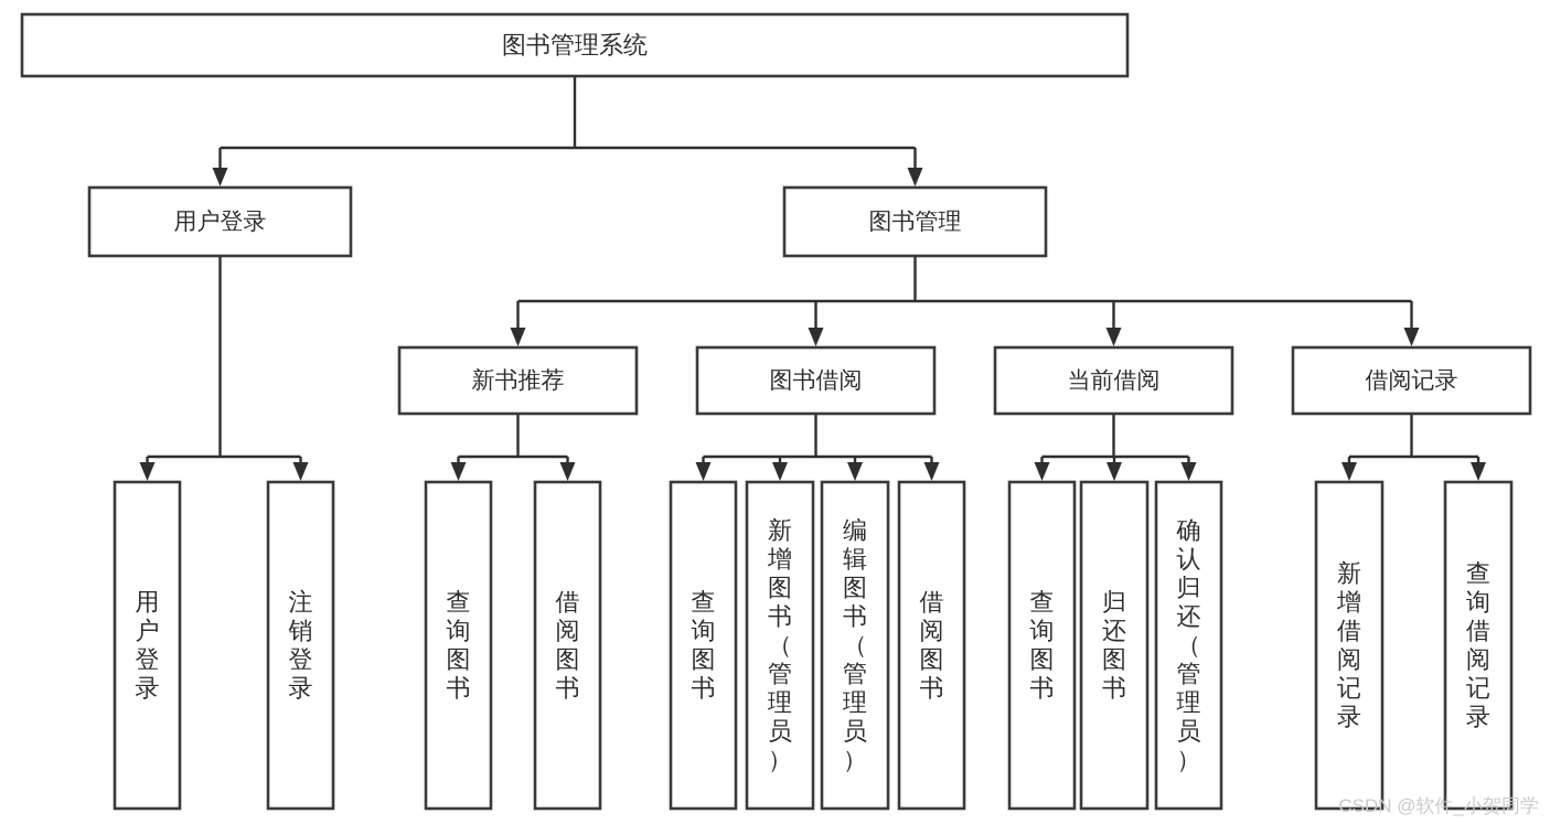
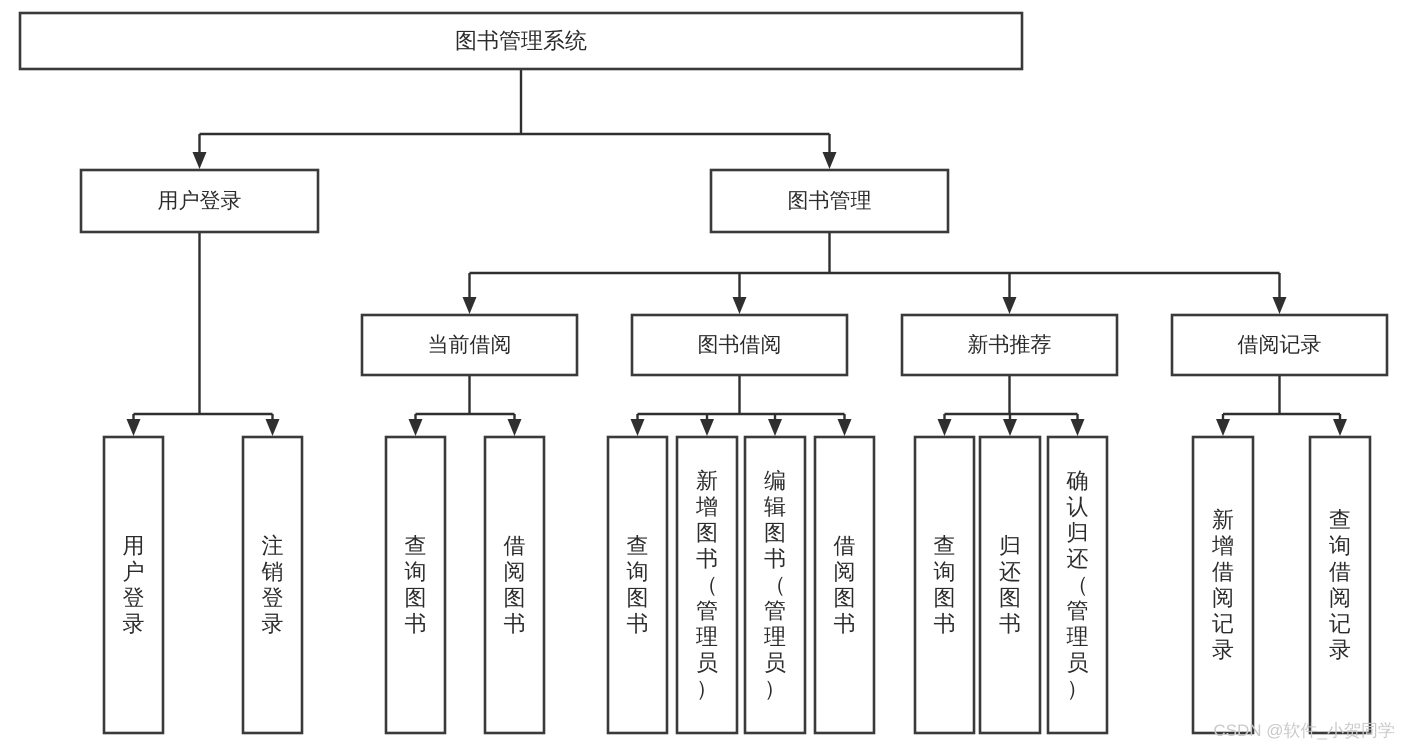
  图书管理系统
  用户登录
  图书管理
- 新书推荐
+ 当前借阅
  图书借阅
- 当前借阅
+ 新书推荐
  借阅记录
  用户登录
  注销登录
  查询图书
  借阅图书
  查询图书
  新增图书（管理员）
  编辑图书（管理员）
  借阅图书
  查询图书
  归还图书
  确认归还（管理员）
  新增借阅记录
  查询借阅记录
  CSDN @软件_小贺同学
